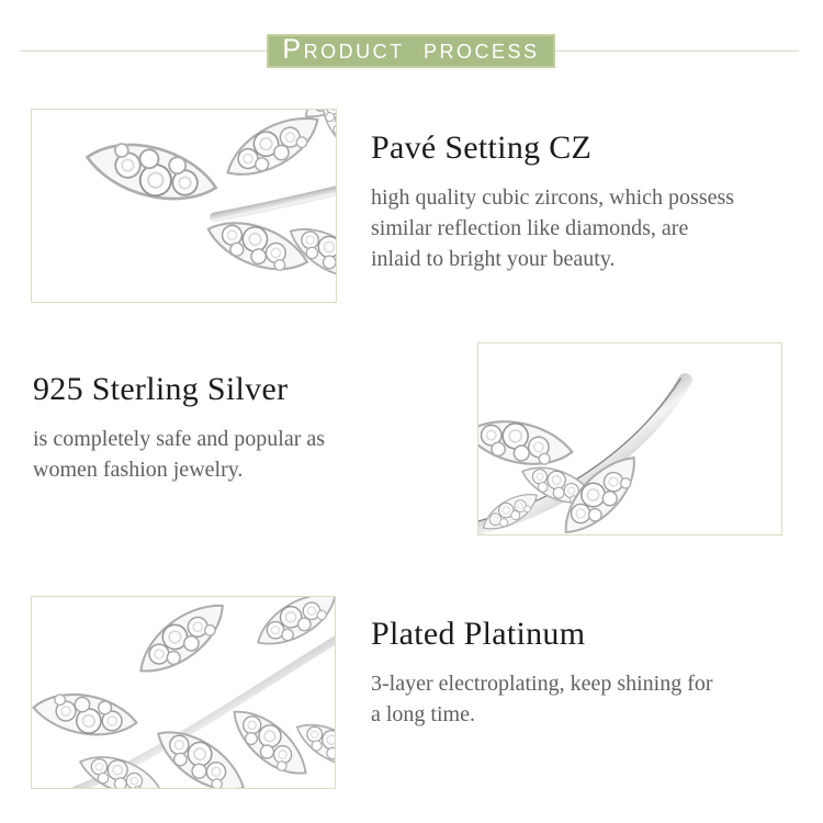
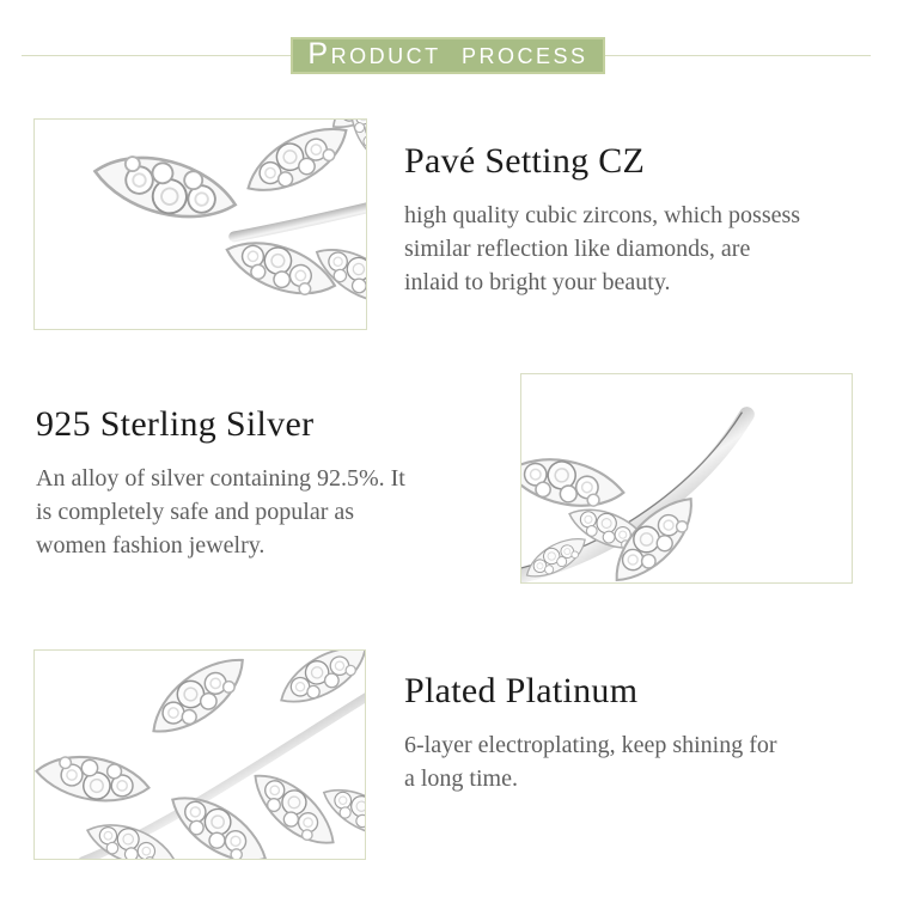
  Product process
  Pavé Setting CZ
  high quality cubic zircons, which possess
  similar reflection like diamonds, are
  inlaid to bright your beauty.
  925 Sterling Silver
+ An alloy of silver containing 92.5%. It
  is completely safe and popular as
  women fashion jewelry.
  Plated Platinum
- 3-layer electroplating, keep shining for
+ 6-layer electroplating, keep shining for
  a long time.
